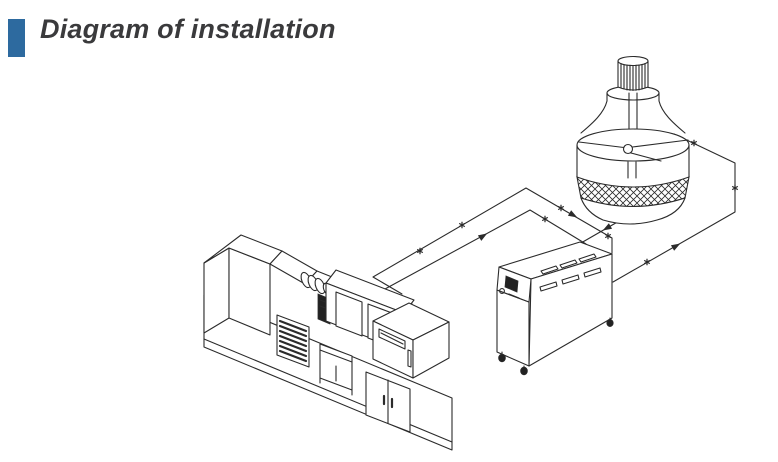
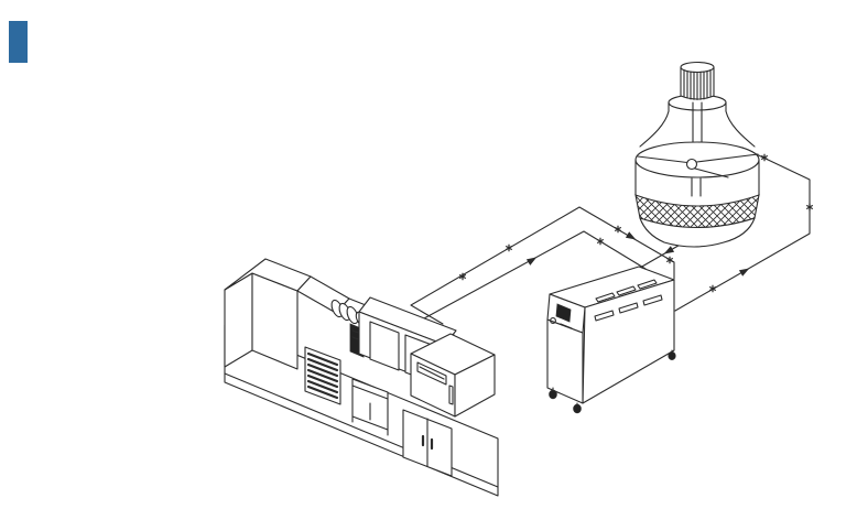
- Diagram of installation
